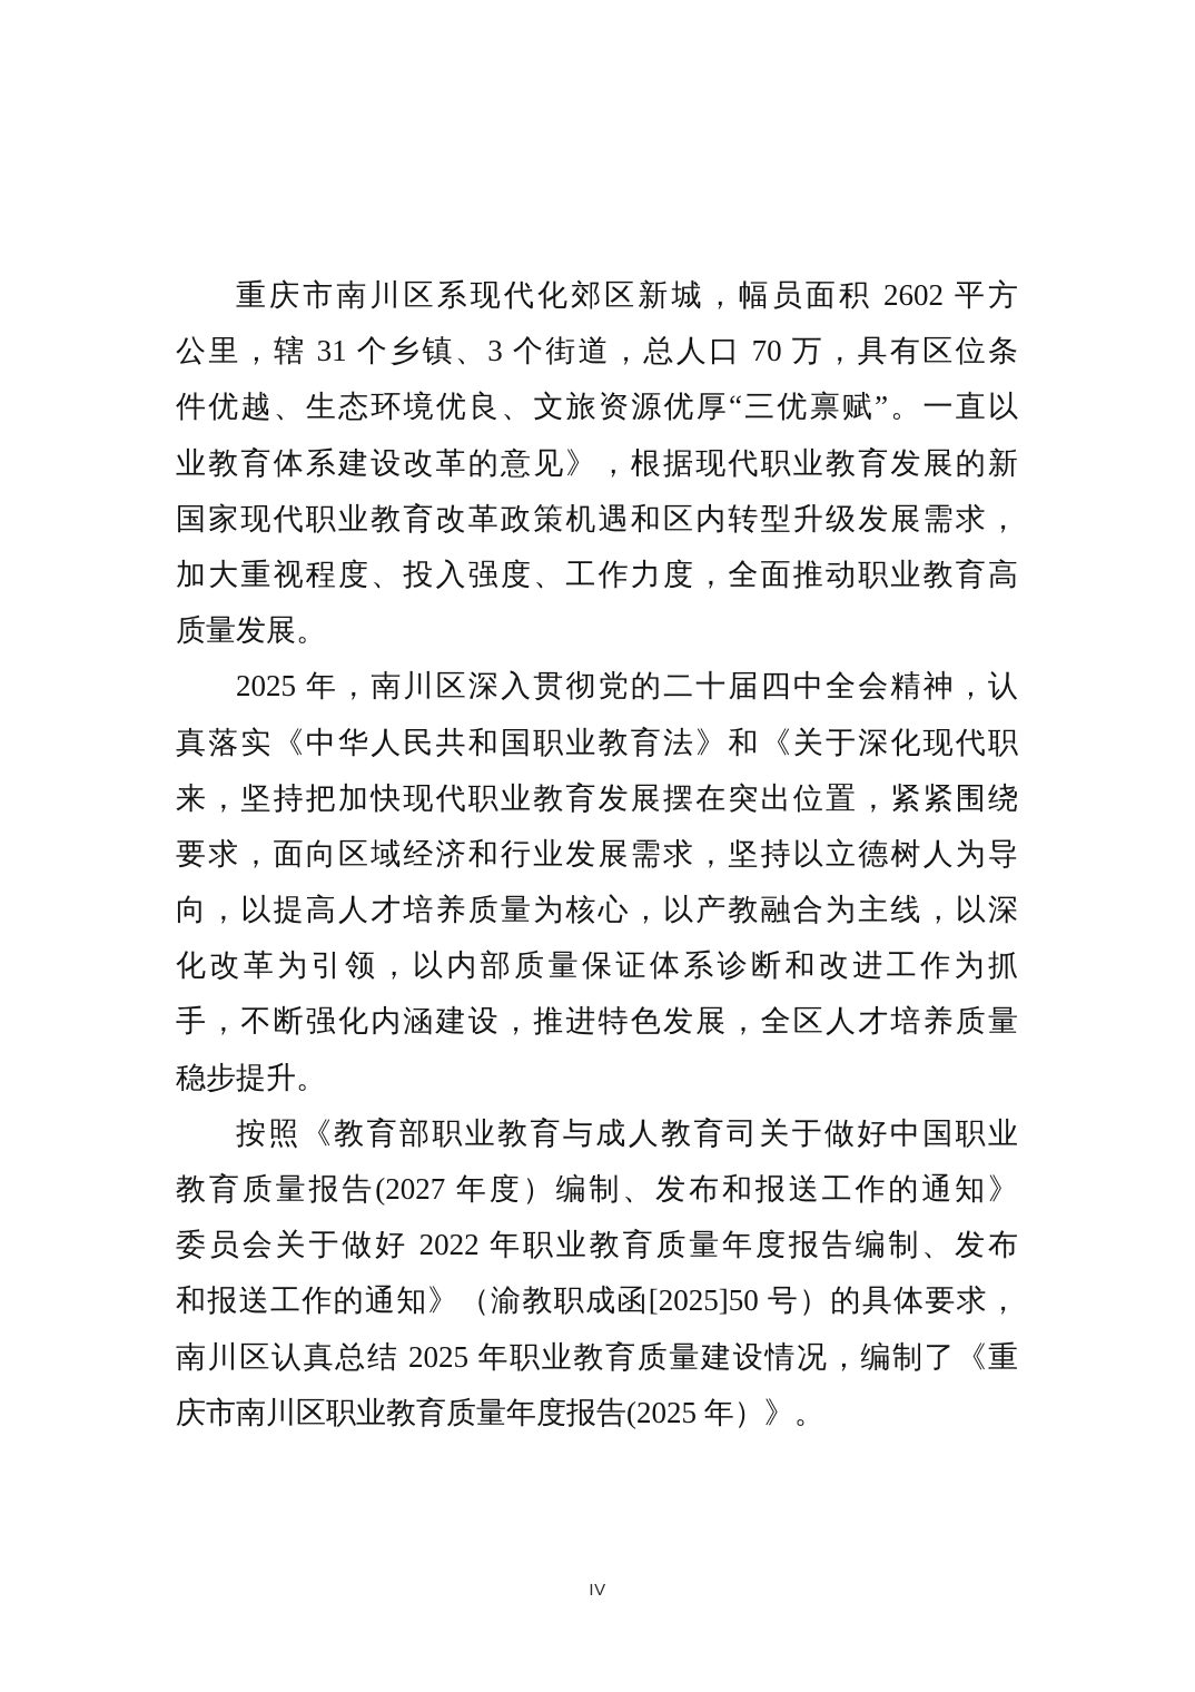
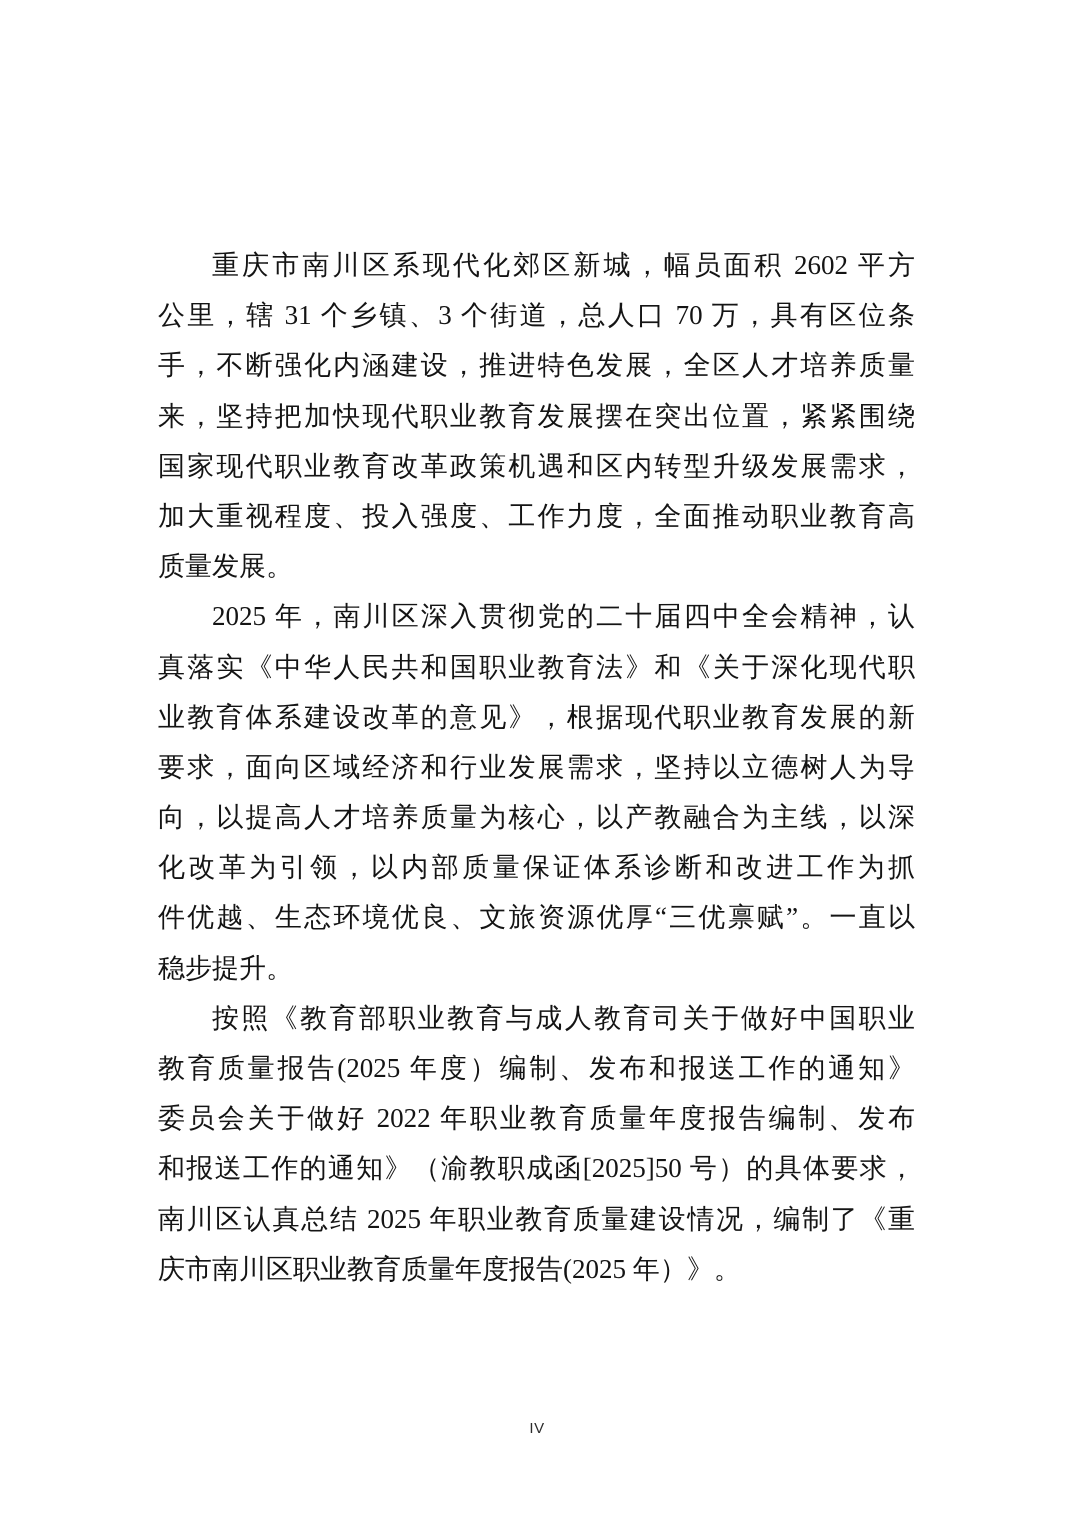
  重庆市南川区系现代化郊区新城，幅员面积 2602 平方
  公里，辖 31 个乡镇、3 个街道，总人口 70 万，具有区位条
- 件优越、生态环境优良、文旅资源优厚“三优禀赋”。一直以
+ 手，不断强化内涵建设，推进特色发展，全区人才培养质量
- 业教育体系建设改革的意见》，根据现代职业教育发展的新
+ 来，坚持把加快现代职业教育发展摆在突出位置，紧紧围绕
  国家现代职业教育改革政策机遇和区内转型升级发展需求，
  加大重视程度、投入强度、工作力度，全面推动职业教育高
  质量发展。
  2025 年，南川区深入贯彻党的二十届四中全会精神，认
  真落实《中华人民共和国职业教育法》和《关于深化现代职
- 来，坚持把加快现代职业教育发展摆在突出位置，紧紧围绕
+ 业教育体系建设改革的意见》，根据现代职业教育发展的新
  要求，面向区域经济和行业发展需求，坚持以立德树人为导
  向，以提高人才培养质量为核心，以产教融合为主线，以深
  化改革为引领，以内部质量保证体系诊断和改进工作为抓
- 手，不断强化内涵建设，推进特色发展，全区人才培养质量
+ 件优越、生态环境优良、文旅资源优厚“三优禀赋”。一直以
  稳步提升。
  按照《教育部职业教育与成人教育司关于做好中国职业
- 教育质量报告(2027 年度）编制、发布和报送工作的通知》
+ 教育质量报告(2025 年度）编制、发布和报送工作的通知》
  委员会关于做好 2022 年职业教育质量年度报告编制、发布
  和报送工作的通知》（渝教职成函[2025]50 号）的具体要求，
  南川区认真总结 2025 年职业教育质量建设情况，编制了《重
  庆市南川区职业教育质量年度报告(2025 年）》。
  IV
